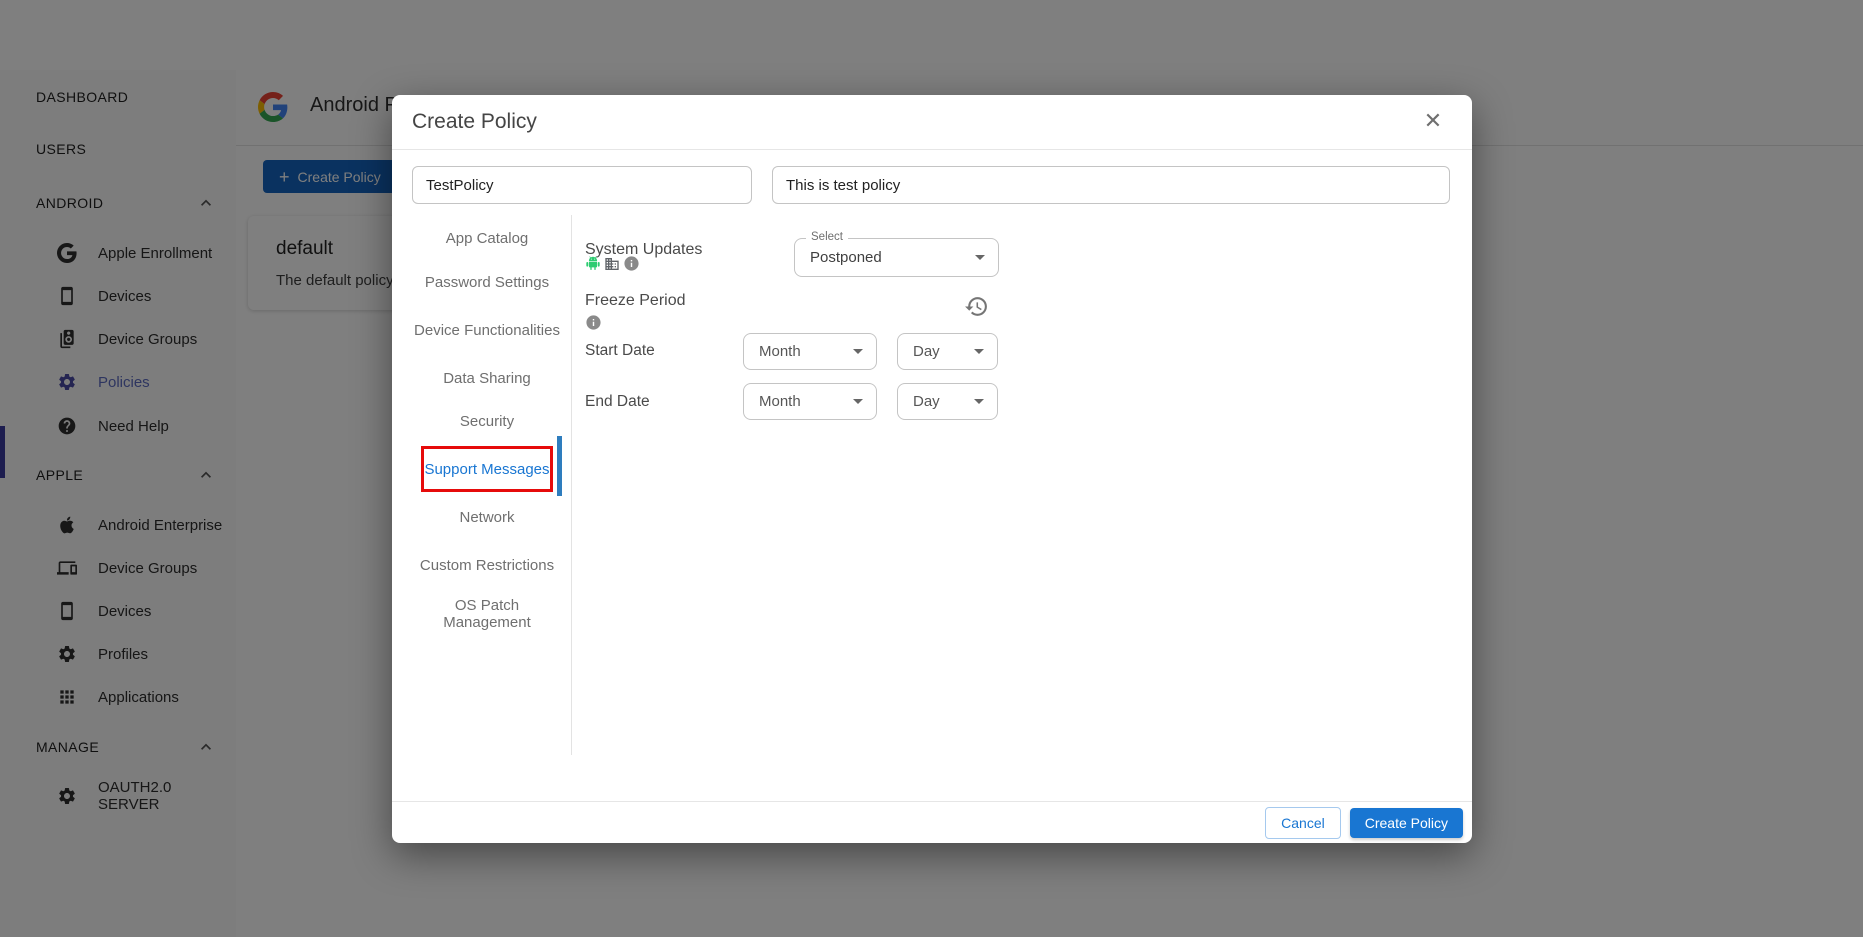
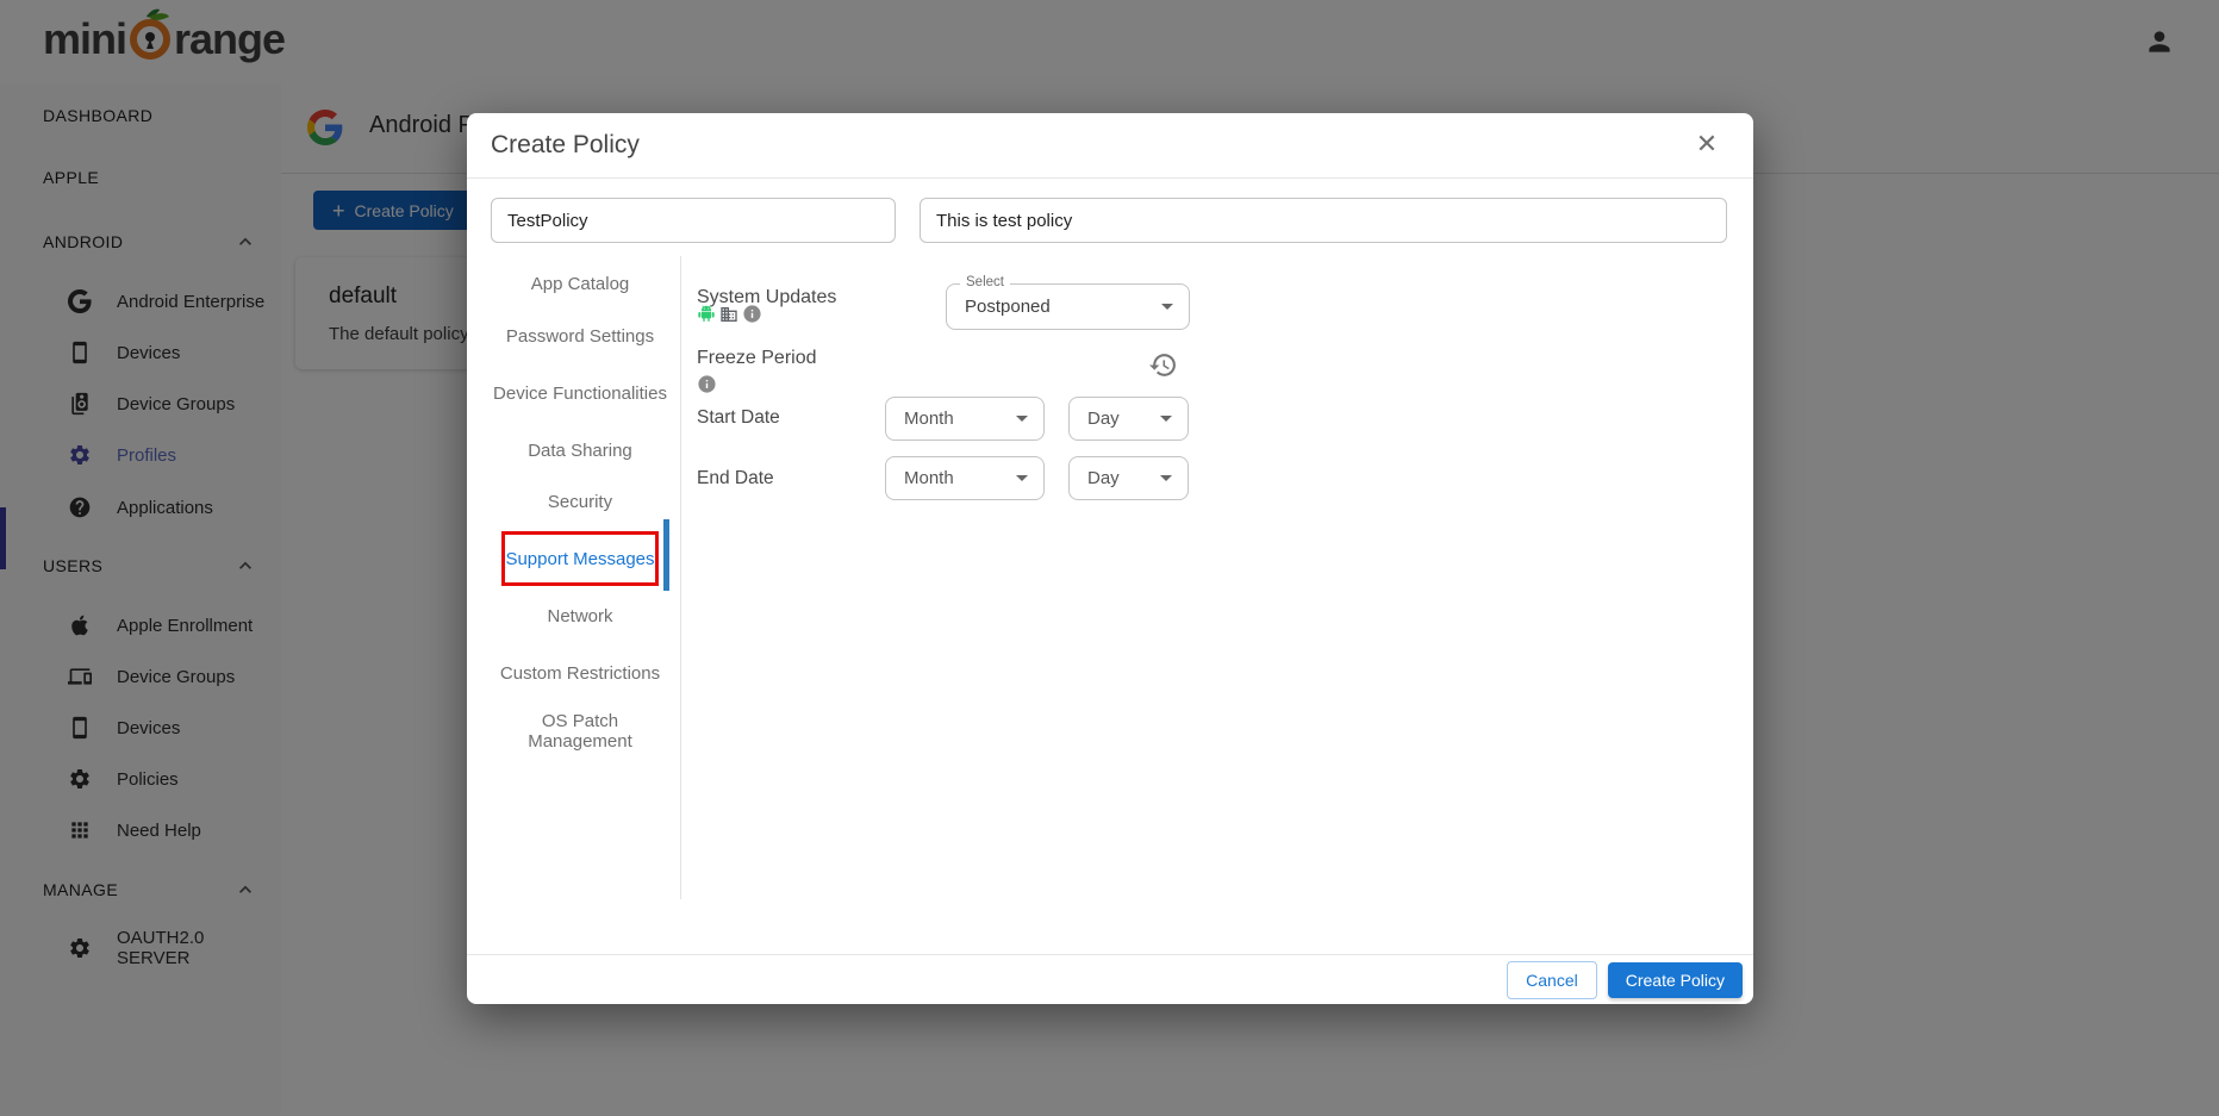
+ mini
+ range
  DASHBOARD
- USERS
+ APPLE
  ANDROID
- Apple Enrollment
+ Android Enterprise
  Devices
  Device Groups
- Policies
+ Profiles
- Need Help
+ Applications
- APPLE
+ USERS
- Android Enterprise
+ Apple Enrollment
  Device Groups
  Devices
- Profiles
+ Policies
- Applications
+ Need Help
  MANAGE
  OAUTH2.0 SERVER
  Android
  +
  Create Policy
  default
  The default policy
  Create Policy
  ✕
  TestPolicy
  This is test policy
  App Catalog
  Password Settings
  Device Functionalities
  Data Sharing
  Security
  Support Messages
  Network
  Custom Restrictions
  OS Patch Management
  System Updates
  Select
  Postponed
  Freeze Period
  Start Date
  Month
  Day
  End Date
  Month
  Day
  Cancel
  Create Policy
